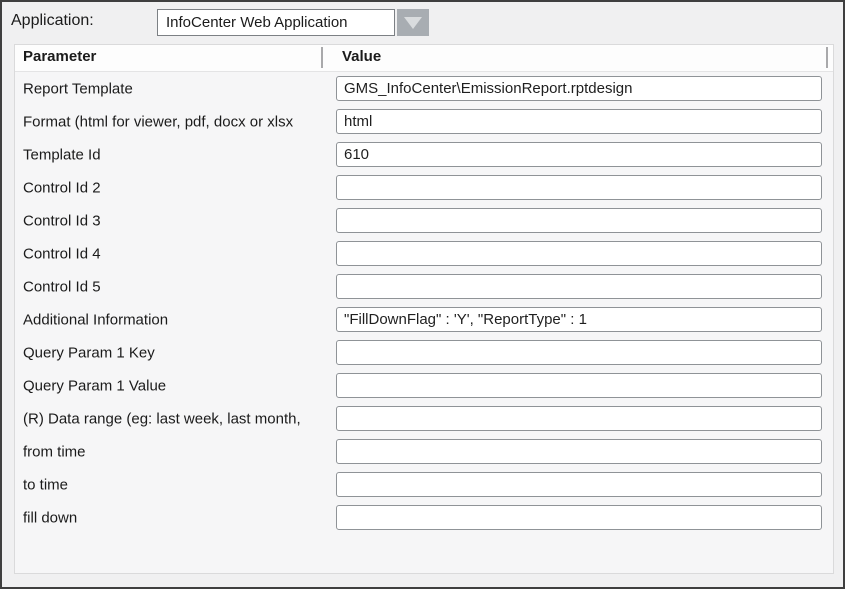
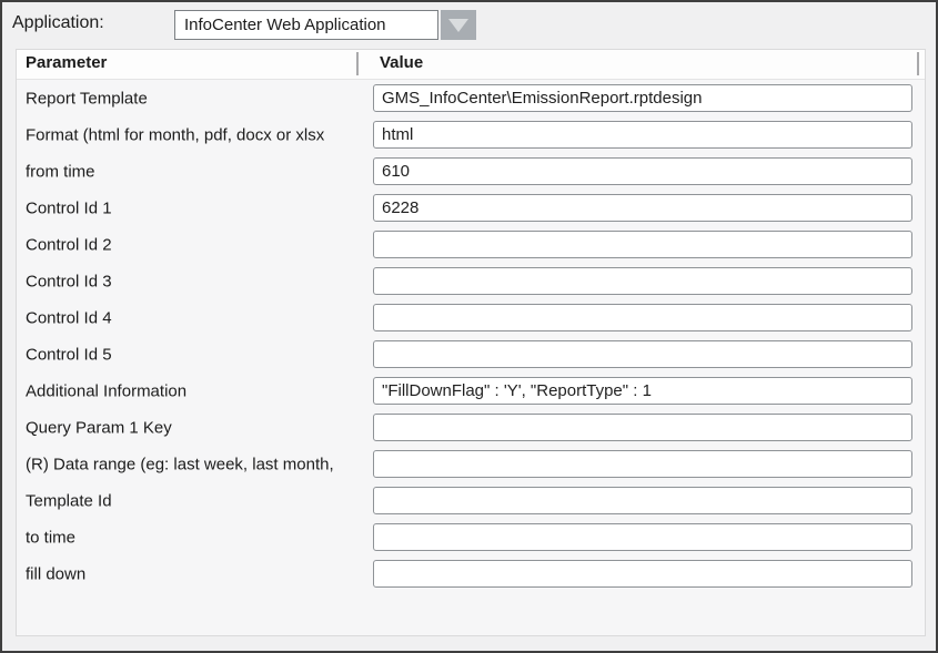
  Application:
  InfoCenter Web Application
  Parameter
  Value
  Report Template
  GMS_InfoCenter\EmissionReport.rptdesign
- Format (html for viewer, pdf, docx or xlsx
+ Format (html for month, pdf, docx or xlsx
  html
- Template Id
+ from time
  610
+ Control Id 1
+ 6228
  Control Id 2
  Control Id 3
  Control Id 4
  Control Id 5
  Additional Information
  "FillDownFlag" : 'Y', "ReportType" : 1
  Query Param 1 Key
- Query Param 1 Value
  (R) Data range (eg: last week, last month,
- from time
+ Template Id
  to time
  fill down
